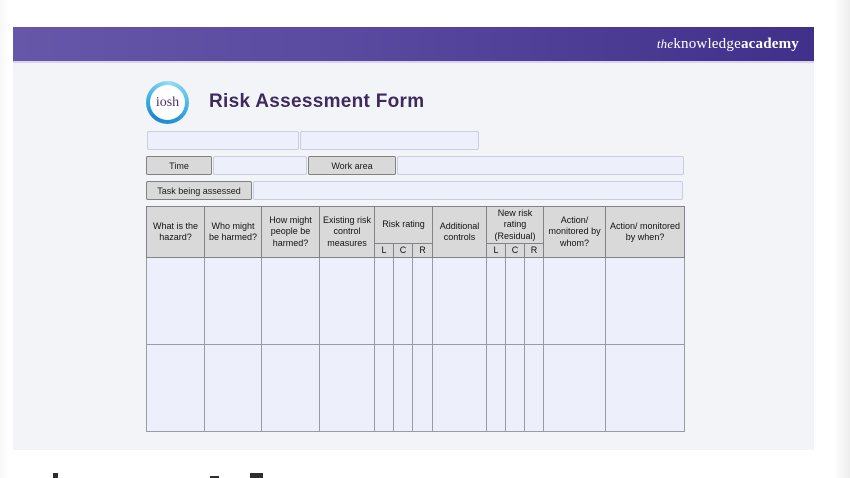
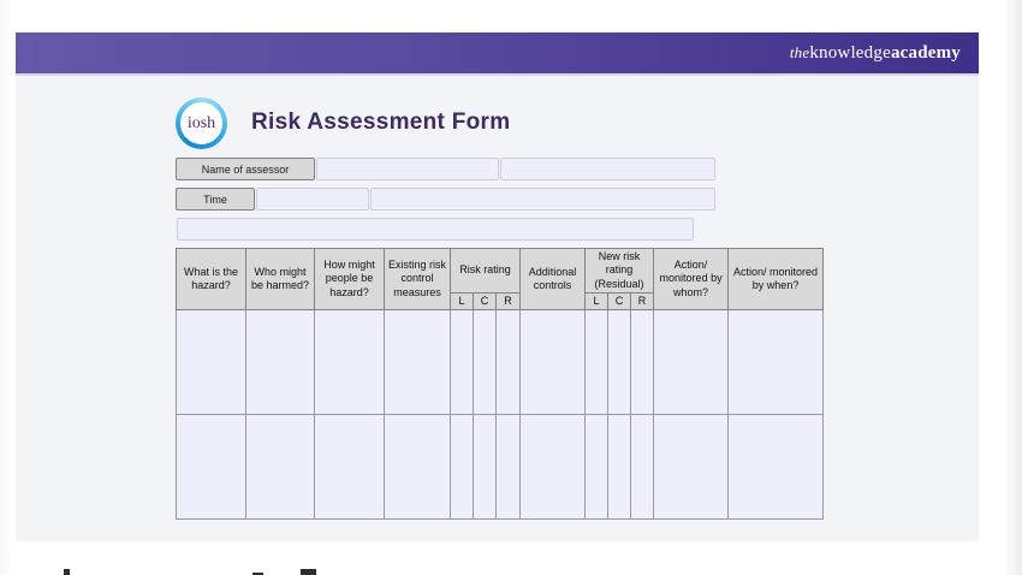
  theknowledgeacademy
  iosh
  Risk Assessment Form
+ Name of assessor
  Time
- Work area
- Task being assessed
- What is the hazard?	Who might be harmed?	How might people be harmed?	Existing risk control measures	Risk rating	Additional controls	New risk rating (Residual)	Action/ monitored by whom?	Action/ monitored by when?
+ What is the hazard?	Who might be harmed?	How might people be hazard?	Existing risk control measures	Risk rating	Additional controls	New risk rating (Residual)	Action/ monitored by whom?	Action/ monitored by when?
  L	C	R	L	C	R
